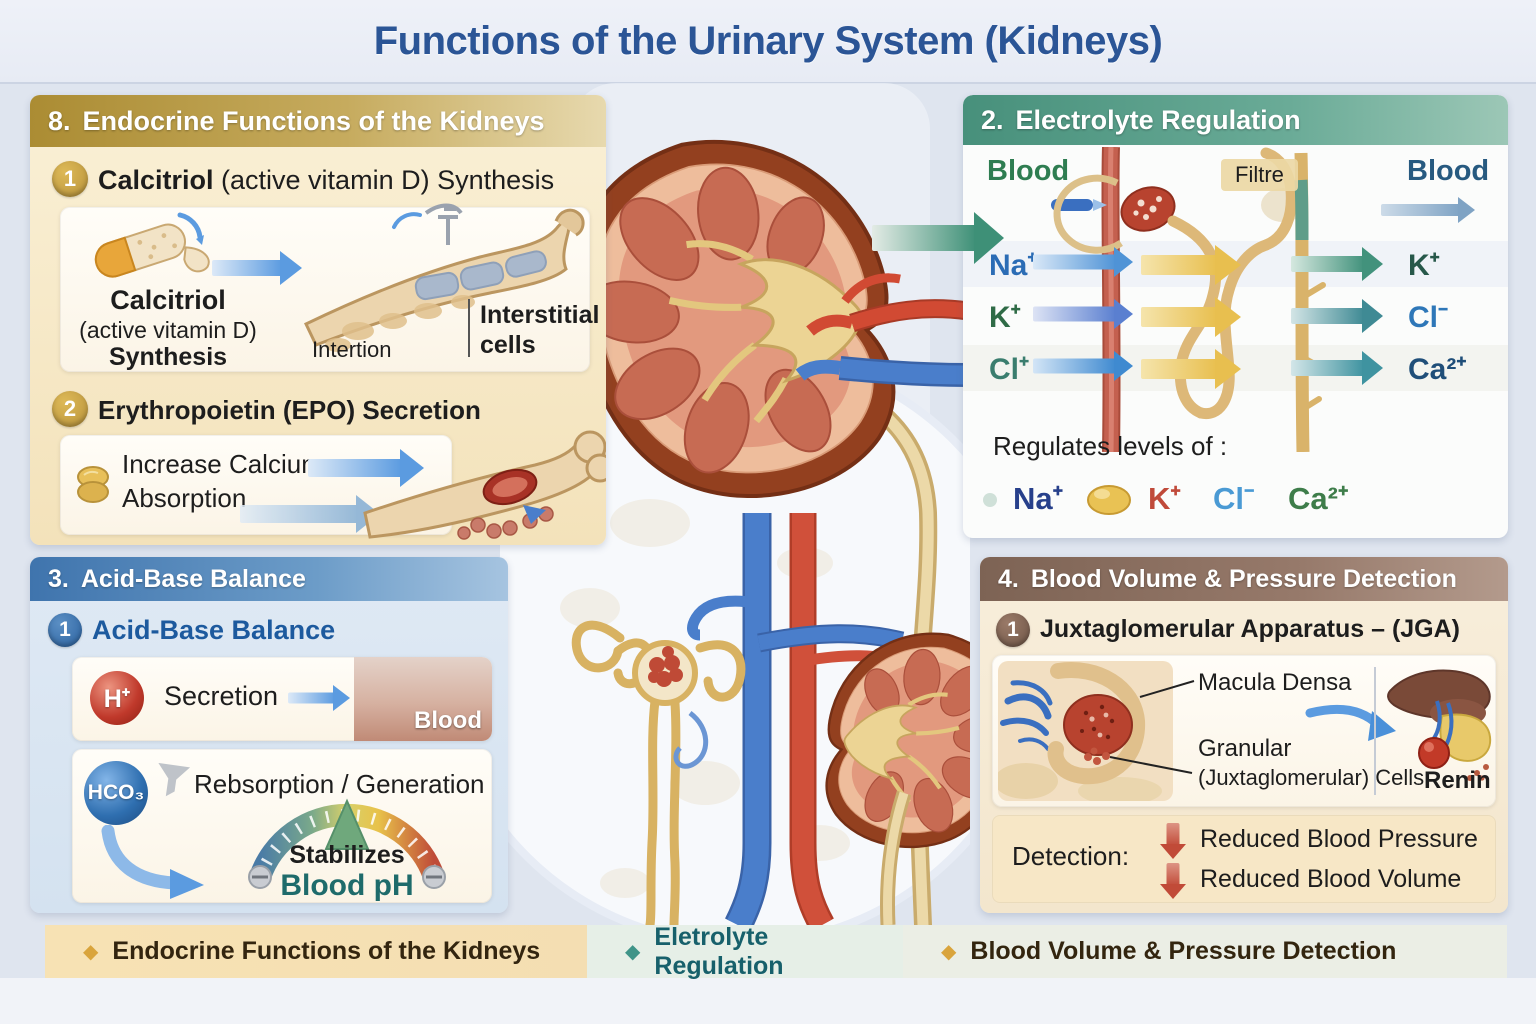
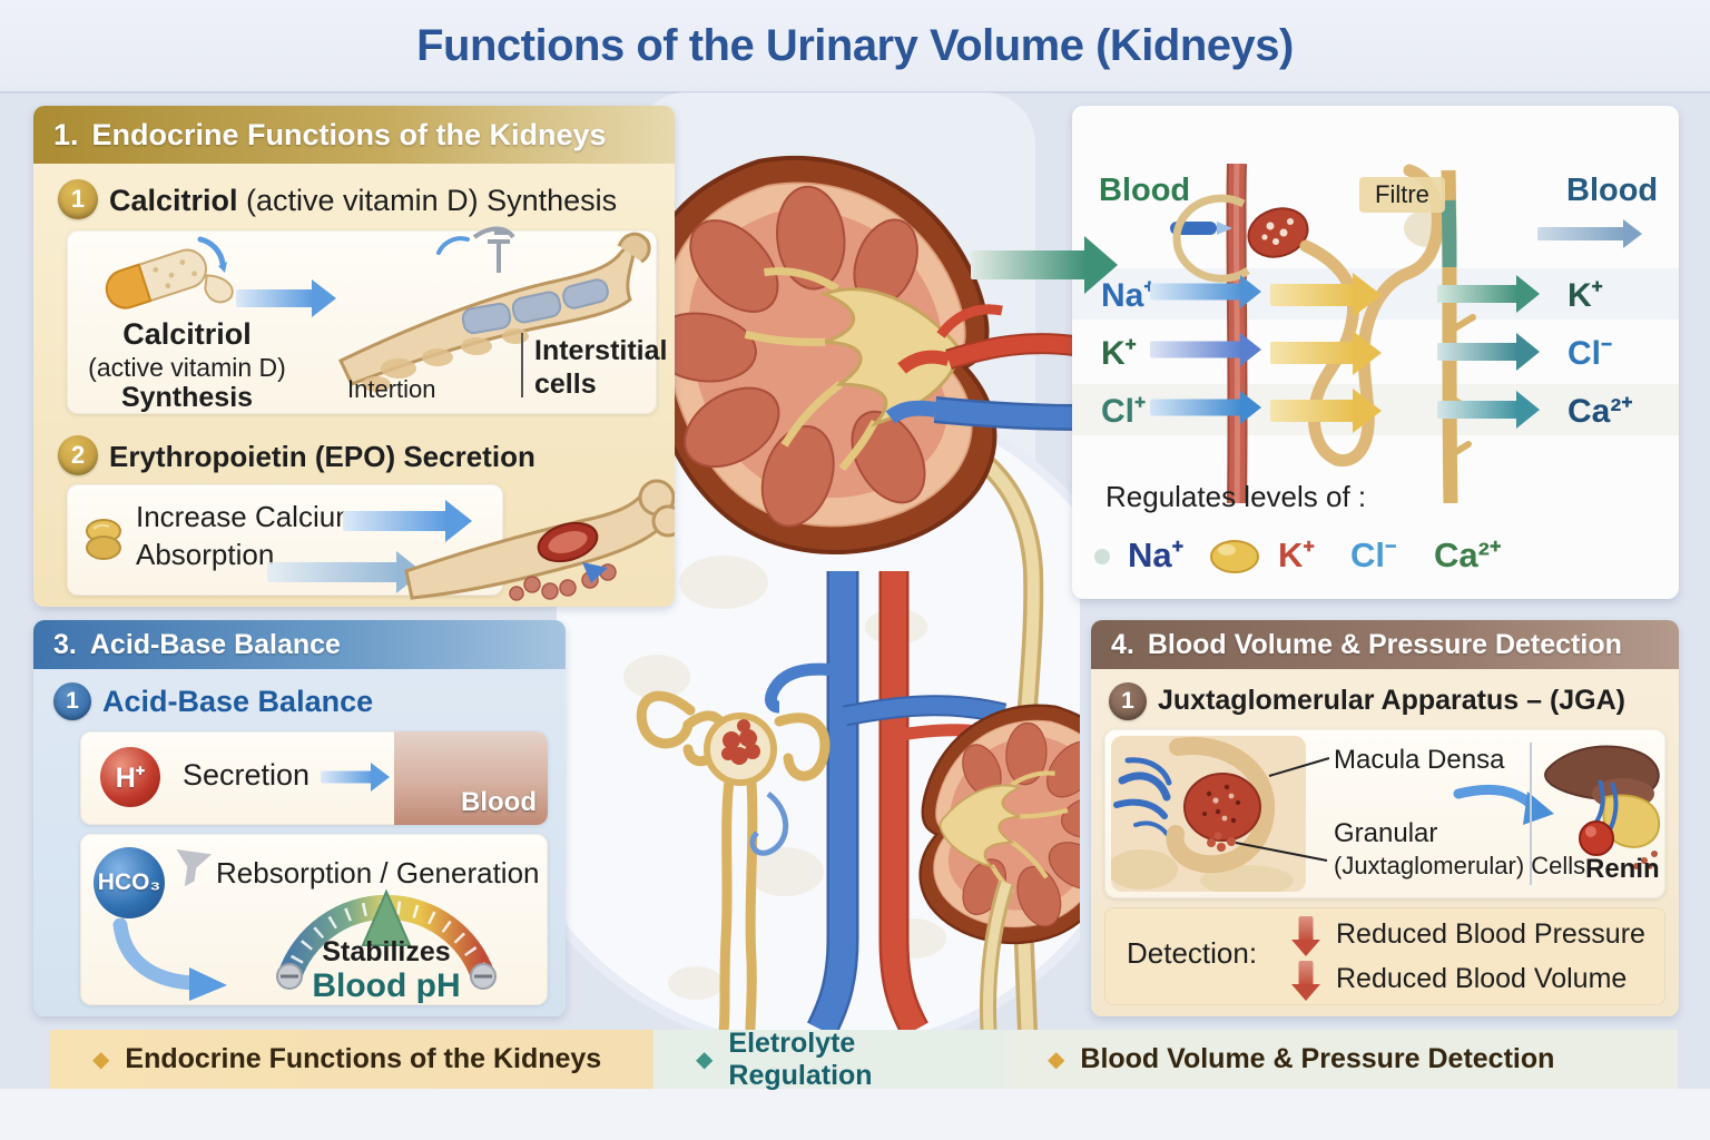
- Functions of the Urinary System (Kidneys)
+ Functions of the Urinary Volume (Kidneys)
- 8.
+ 1.
  Endocrine Functions of the Kidneys
  1
  Calcitriol (active vitamin D) Synthesis
  Calcitriol
  (active vitamin D)
  Synthesis
  Intertion
  Interstitial
  cells
  2
  Erythropoietin (EPO) Secretion
  Increase Calciu
  Absorption
- 2.
- Electrolyte Regulation
  Blood
  Filtre
  Blood
  K⁺
  Cl⁺
  K⁺
  Cl⁻
  Ca²⁺
  Regulates levels of :
  Na⁺
  K⁺
  Cl⁻
  Ca²⁺
  3.
  Acid-Base Balance
  1
  Acid-Base Balance
  H⁺
  Secretion
  Blood
  HCO₃
  Rebsorption / Generation
  Stabilizes
  Blood pH
  4.
  Blood Volume & Pressure Detection
  1
  Juxtaglomerular Apparatus – (JGA)
  Macula Densa
  Granular
  (Juxtaglomerular) Cells
  Renin
  Detection:
  Reduced Blood Pressure
  Reduced Blood Volume
  ◆
  Endocrine Functions of the Kidneys
  ◆
  Eletrolyte Regulation
  ◆
  Blood Volume & Pressure Detection
